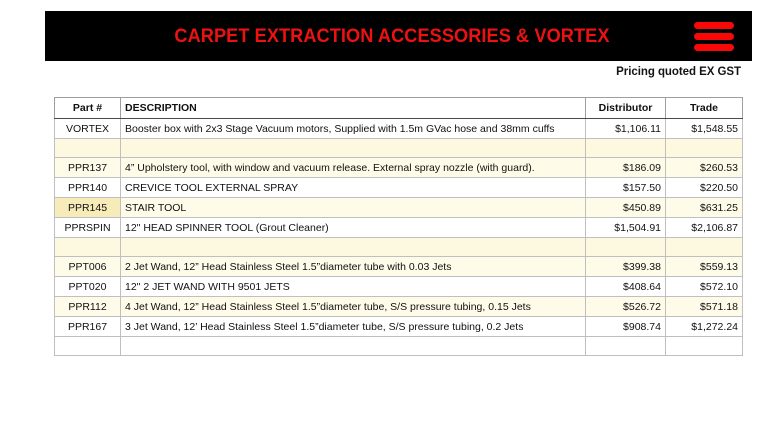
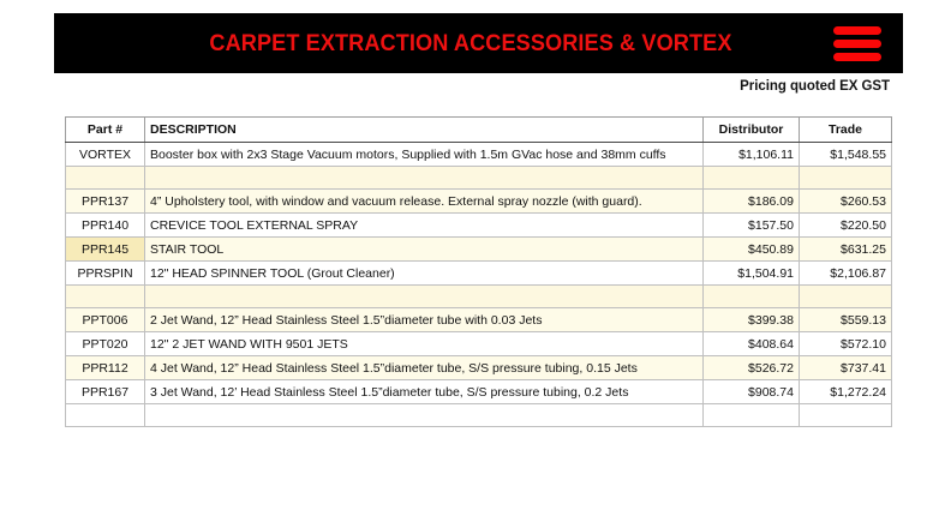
  CARPET EXTRACTION ACCESSORIES & VORTEX
  Pricing quoted EX GST
  Part #	DESCRIPTION	Distributor	Trade
  VORTEX	Booster box with 2x3 Stage Vacuum motors, Supplied with 1.5m GVac hose and 38mm cuffs	$1,106.11	$1,548.55
  PPR137	4” Upholstery tool, with window and vacuum release. External spray nozzle (with guard).	$186.09	$260.53
  PPR140	CREVICE TOOL EXTERNAL SPRAY	$157.50	$220.50
  PPR145	STAIR TOOL	$450.89	$631.25
  PPRSPIN	12" HEAD SPINNER TOOL (Grout Cleaner)	$1,504.91	$2,106.87
  PPT006	2 Jet Wand, 12” Head Stainless Steel 1.5”diameter tube with 0.03 Jets	$399.38	$559.13
  PPT020	12" 2 JET WAND WITH 9501 JETS	$408.64	$572.10
- PPR112	4 Jet Wand, 12” Head Stainless Steel 1.5”diameter tube, S/S pressure tubing, 0.15 Jets	$526.72	$571.18
+ PPR112	4 Jet Wand, 12” Head Stainless Steel 1.5”diameter tube, S/S pressure tubing, 0.15 Jets	$526.72	$737.41
  PPR167	3 Jet Wand, 12’ Head Stainless Steel 1.5”diameter tube, S/S pressure tubing, 0.2 Jets	$908.74	$1,272.24
